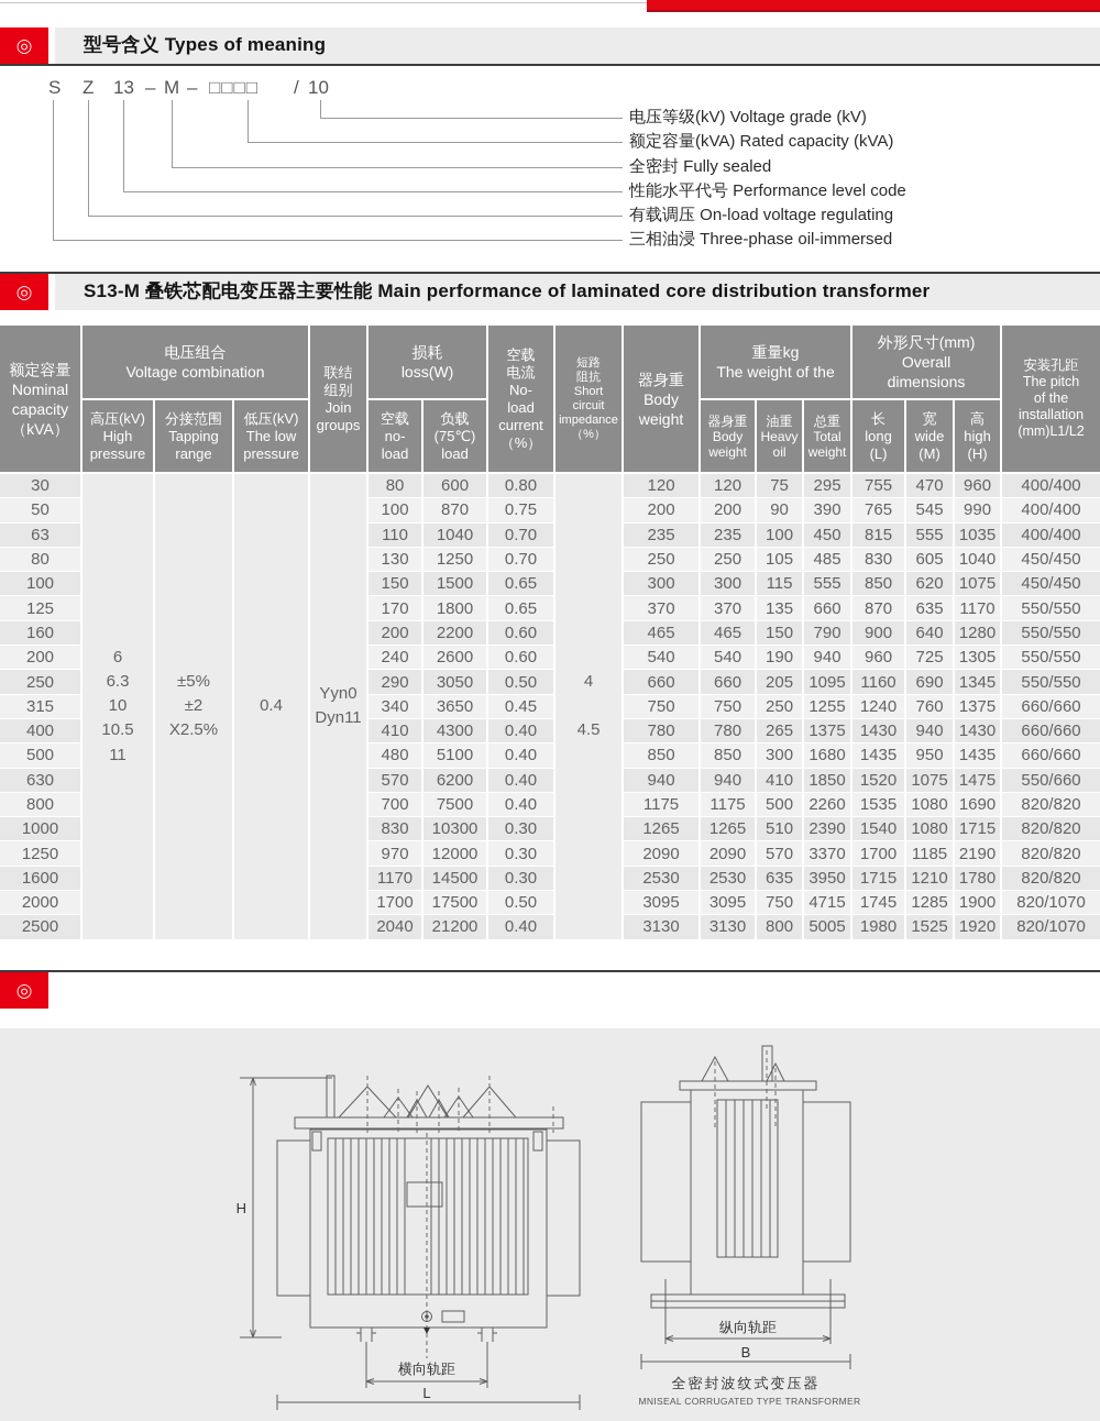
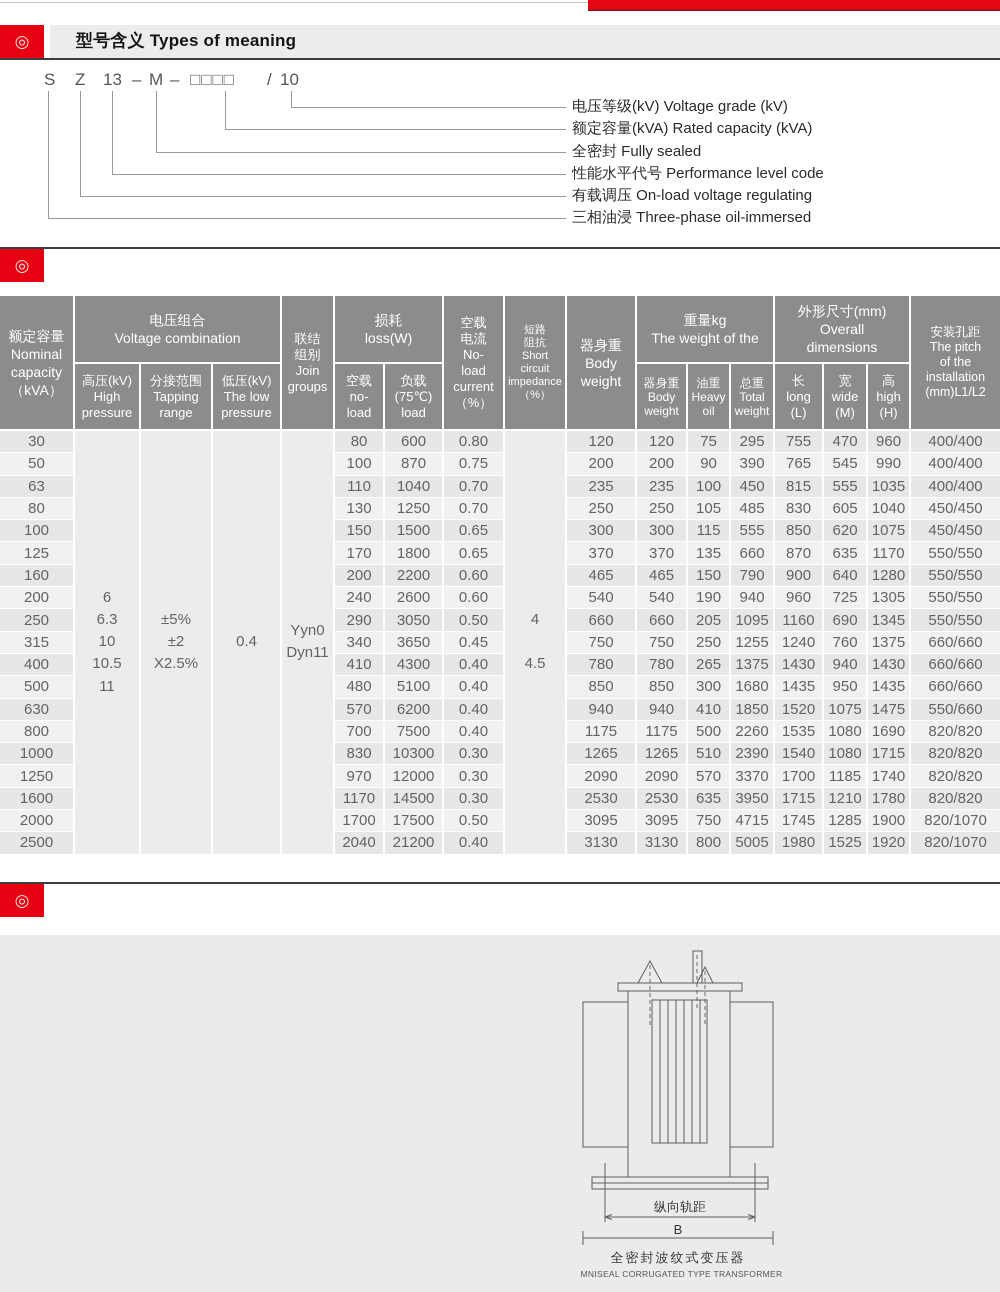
  ◎
  型号含义 Types of meaning
  S
  Z
  13
  –
  M
  –
  □□□□
  /
  10
  电压等级(kV) Voltage grade (kV)
  额定容量(kVA) Rated capacity (kVA)
  全密封 Fully sealed
  性能水平代号 Performance level code
  有载调压 On-load voltage regulating
  三相油浸 Three-phase oil-immersed
  ◎
- S13-M 叠铁芯配电变压器主要性能 Main performance of laminated core distribution transformer
  额定容量 Nominal capacity （kVA）	电压组合 Voltage combination	联结 组别 Join groups	损耗 loss(W)	空载 电流 No- load current （%）	短路 阻抗 Short circuit impedance （%）	器身重 Body weight	重量kg The weight of the	外形尺寸(mm) Overall dimensions	安装孔距 The pitch of the installation (mm)L1/L2
  高压(kV) High pressure	分接范围 Tapping range	低压(kV) The low pressure	空载 no- load	负载 (75℃) load	器身重 Body weight	油重 Heavy oil	总重 Total weight	长 long (L)	宽 wide (M)	高 high (H)
  30	6 6.3 10 10.5 11	±5% ±2 X2.5%	0.4	Yyn0 Dyn11	80	600	0.80	4 4.5	120	120	75	295	755	470	960	400/400
  50	100	870	0.75	200	200	90	390	765	545	990	400/400
  63	110	1040	0.70	235	235	100	450	815	555	1035	400/400
  80	130	1250	0.70	250	250	105	485	830	605	1040	450/450
  100	150	1500	0.65	300	300	115	555	850	620	1075	450/450
  125	170	1800	0.65	370	370	135	660	870	635	1170	550/550
  160	200	2200	0.60	465	465	150	790	900	640	1280	550/550
  200	240	2600	0.60	540	540	190	940	960	725	1305	550/550
  250	290	3050	0.50	660	660	205	1095	1160	690	1345	550/550
  315	340	3650	0.45	750	750	250	1255	1240	760	1375	660/660
  400	410	4300	0.40	780	780	265	1375	1430	940	1430	660/660
  500	480	5100	0.40	850	850	300	1680	1435	950	1435	660/660
  630	570	6200	0.40	940	940	410	1850	1520	1075	1475	550/660
  800	700	7500	0.40	1175	1175	500	2260	1535	1080	1690	820/820
  1000	830	10300	0.30	1265	1265	510	2390	1540	1080	1715	820/820
- 1250	970	12000	0.30	2090	2090	570	3370	1700	1185	2190	820/820
+ 1250	970	12000	0.30	2090	2090	570	3370	1700	1185	1740	820/820
  1600	1170	14500	0.30	2530	2530	635	3950	1715	1210	1780	820/820
  2000	1700	17500	0.50	3095	3095	750	4715	1745	1285	1900	820/1070
  2500	2040	21200	0.40	3130	3130	800	5005	1980	1525	1920	820/1070
  ◎
- H
- 横向轨距
- L
  纵向轨距
  B
  全密封波纹式变压器
  MNISEAL CORRUGATED TYPE TRANSFORMER
